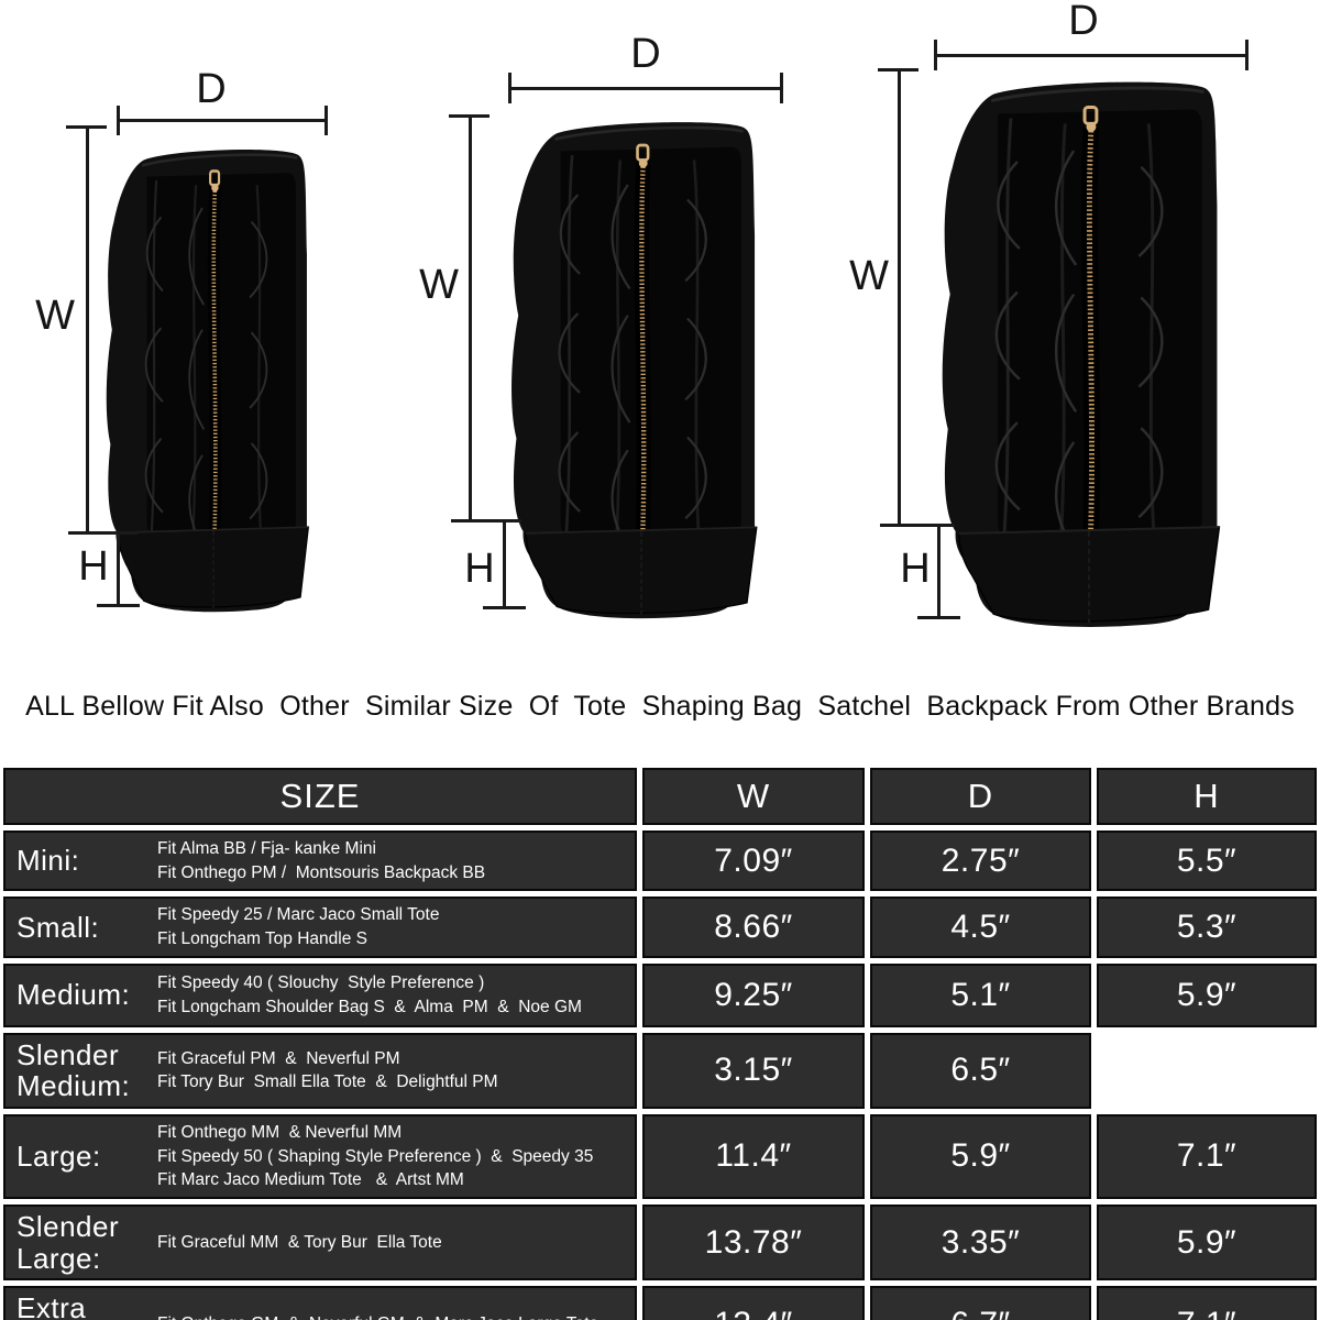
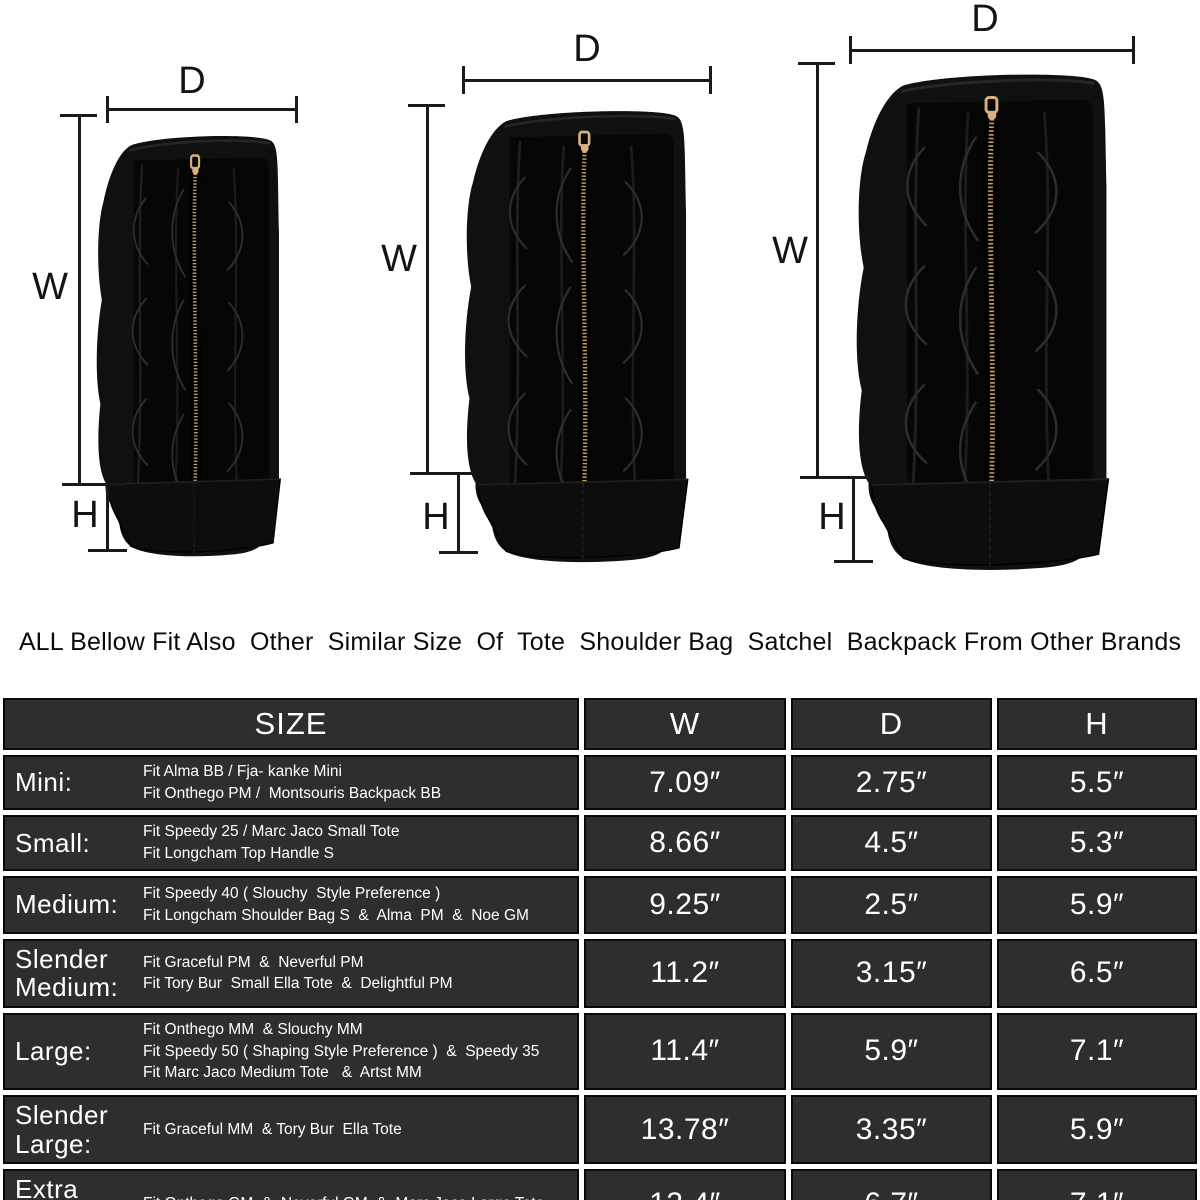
  D
  W
  H
  D
  W
  H
  D
  W
  H
- ALL Bellow Fit Also Other Similar Size Of Tote Shaping Bag Satchel Backpack From Other Brands
+ ALL Bellow Fit Also Other Similar Size Of Tote Shoulder Bag Satchel Backpack From Other Brands
  SIZE
  W
  D
  H
  Mini:
  Fit Alma BB / Fja- kanke Mini
  Fit Onthego PM / Montsouris Backpack BB
  7.09″
  2.75″
  5.5″
  Small:
  Fit Speedy 25 / Marc Jaco Small Tote
  Fit Longcham Top Handle S
  8.66″
  4.5″
  5.3″
  Medium:
  Fit Speedy 40 ( Slouchy Style Preference )
  Fit Longcham Shoulder Bag S & Alma PM & Noe GM
  9.25″
- 5.1″
+ 2.5″
  5.9″
  Slender Medium:
  Fit Graceful PM & Neverful PM
  Fit Tory Bur Small Ella Tote & Delightful PM
+ 11.2″
  3.15″
  6.5″
  Large:
- Fit Onthego MM & Neverful MM
+ Fit Onthego MM & Slouchy MM
  Fit Speedy 50 ( Shaping Style Preference ) & Speedy 35
  Fit Marc Jaco Medium Tote & Artst MM
  11.4″
  5.9″
  7.1″
  Slender Large:
  Fit Graceful MM & Tory Bur Ella Tote
  13.78″
  3.35″
  5.9″
